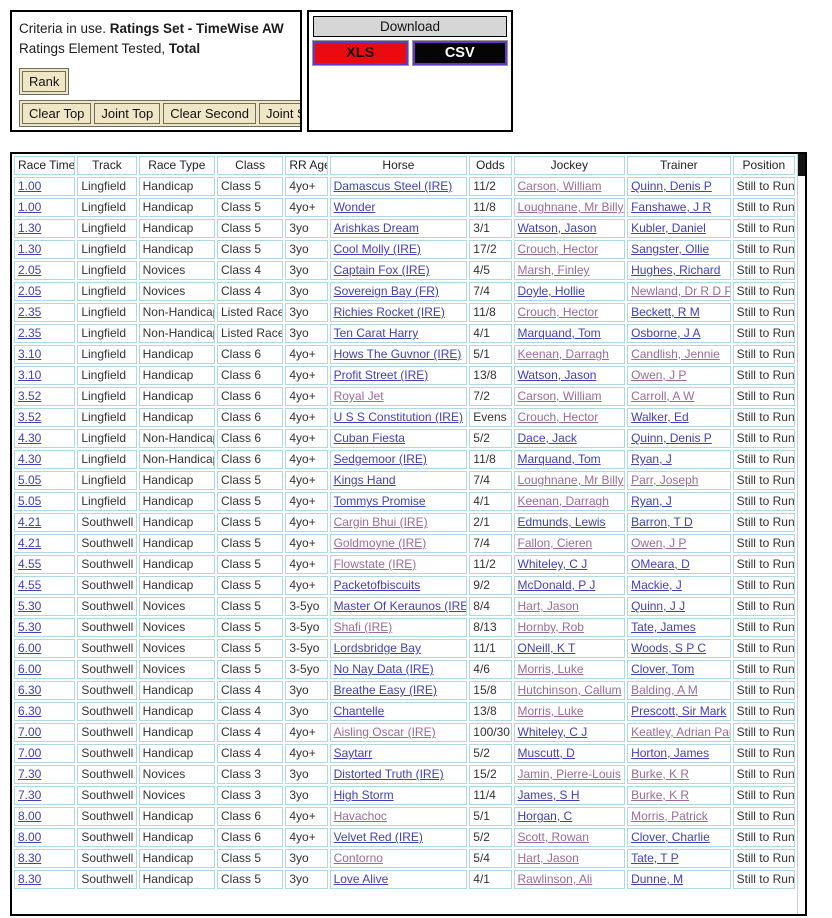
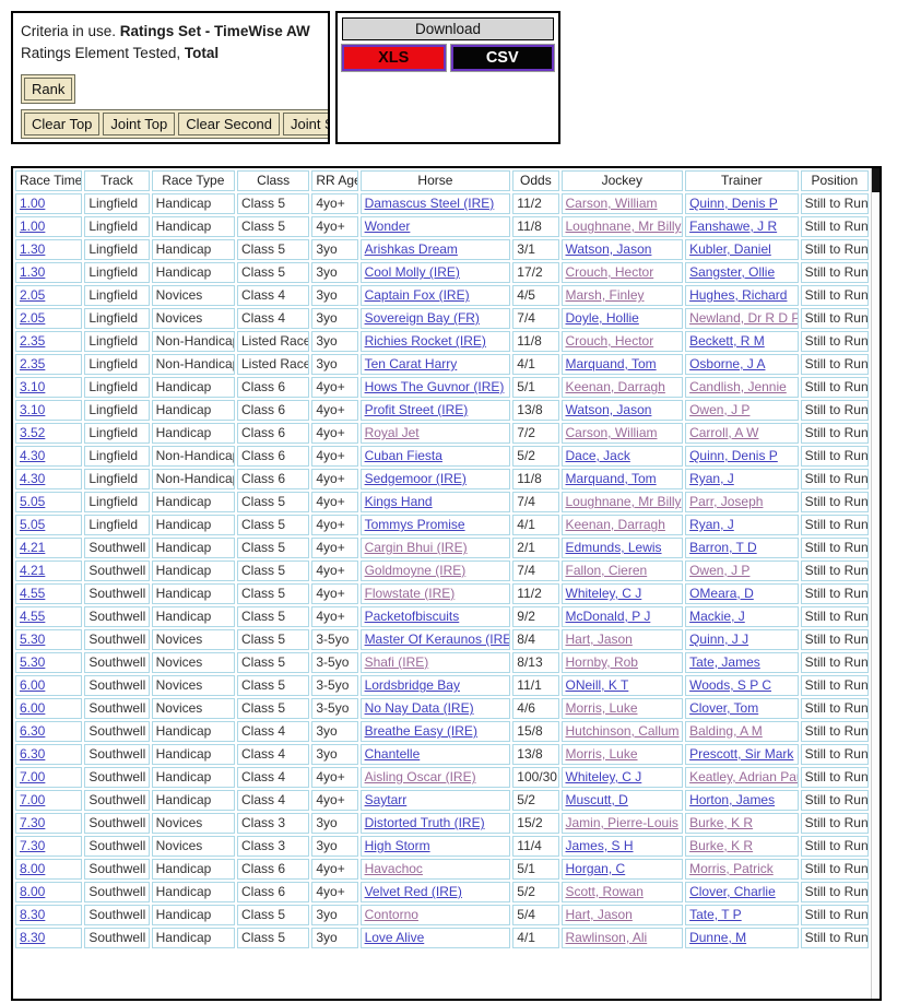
  Criteria in use. Ratings Set - TimeWise AW
  Ratings Element Tested, Total
  Rank
  Clear Top
  Joint Top
  Clear Second
  Download
  XLS
  CSV
  Race Time	Track	Race Type	Class	RR Age	Horse	Odds	Jockey	Trainer	Position
  1.00	Lingfield	Handicap	Class 5	4yo+	Damascus Steel (IRE)	11/2	Carson, William	Quinn, Denis P	Still to Run
  1.00	Lingfield	Handicap	Class 5	4yo+	Wonder	11/8	Loughnane, Mr Billy	Fanshawe, J R	Still to Run
  1.30	Lingfield	Handicap	Class 5	3yo	Arishkas Dream	3/1	Watson, Jason	Kubler, Daniel	Still to Run
  1.30	Lingfield	Handicap	Class 5	3yo	Cool Molly (IRE)	17/2	Crouch, Hector	Sangster, Ollie	Still to Run
  2.05	Lingfield	Novices	Class 4	3yo	Captain Fox (IRE)	4/5	Marsh, Finley	Hughes, Richard	Still to Run
  2.05	Lingfield	Novices	Class 4	3yo	Sovereign Bay (FR)	7/4	Doyle, Hollie	Newland, Dr R D P	Still to Run
  2.35	Lingfield	Non-Handica	Listed Race	3yo	Richies Rocket (IRE)	11/8	Crouch, Hector	Beckett, R M	Still to Run
  2.35	Lingfield	Non-Handica	Listed Race	3yo	Ten Carat Harry	4/1	Marquand, Tom	Osborne, J A	Still to Run
  3.10	Lingfield	Handicap	Class 6	4yo+	Hows The Guvnor (IRE)	5/1	Keenan, Darragh	Candlish, Jennie	Still to Run
  3.10	Lingfield	Handicap	Class 6	4yo+	Profit Street (IRE)	13/8	Watson, Jason	Owen, J P	Still to Run
  3.52	Lingfield	Handicap	Class 6	4yo+	Royal Jet	7/2	Carson, William	Carroll, A W	Still to Run
- 3.52	Lingfield	Handicap	Class 6	4yo+	U S S Constitution (IRE)	Evens	Crouch, Hector	Walker, Ed	Still to Run
  4.30	Lingfield	Non-Handica	Class 6	4yo+	Cuban Fiesta	5/2	Dace, Jack	Quinn, Denis P	Still to Run
  4.30	Lingfield	Non-Handica	Class 6	4yo+	Sedgemoor (IRE)	11/8	Marquand, Tom	Ryan, J	Still to Run
  5.05	Lingfield	Handicap	Class 5	4yo+	Kings Hand	7/4	Loughnane, Mr Billy	Parr, Joseph	Still to Run
  5.05	Lingfield	Handicap	Class 5	4yo+	Tommys Promise	4/1	Keenan, Darragh	Ryan, J	Still to Run
  4.21	Southwell	Handicap	Class 5	4yo+	Cargin Bhui (IRE)	2/1	Edmunds, Lewis	Barron, T D	Still to Run
  4.21	Southwell	Handicap	Class 5	4yo+	Goldmoyne (IRE)	7/4	Fallon, Cieren	Owen, J P	Still to Run
  4.55	Southwell	Handicap	Class 5	4yo+	Flowstate (IRE)	11/2	Whiteley, C J	OMeara, D	Still to Run
  4.55	Southwell	Handicap	Class 5	4yo+	Packetofbiscuits	9/2	McDonald, P J	Mackie, J	Still to Run
  5.30	Southwell	Novices	Class 5	3-5yo	Master Of Keraunos (IRE	8/4	Hart, Jason	Quinn, J J	Still to Run
  5.30	Southwell	Novices	Class 5	3-5yo	Shafi (IRE)	8/13	Hornby, Rob	Tate, James	Still to Run
  6.00	Southwell	Novices	Class 5	3-5yo	Lordsbridge Bay	11/1	ONeill, K T	Woods, S P C	Still to Run
  6.00	Southwell	Novices	Class 5	3-5yo	No Nay Data (IRE)	4/6	Morris, Luke	Clover, Tom	Still to Run
  6.30	Southwell	Handicap	Class 4	3yo	Breathe Easy (IRE)	15/8	Hutchinson, Callum	Balding, A M	Still to Run
  6.30	Southwell	Handicap	Class 4	3yo	Chantelle	13/8	Morris, Luke	Prescott, Sir Mark	Still to Run
  7.00	Southwell	Handicap	Class 4	4yo+	Aisling Oscar (IRE)	100/30	Whiteley, C J	Keatley, Adrian Pa	Still to Run
  7.00	Southwell	Handicap	Class 4	4yo+	Saytarr	5/2	Muscutt, D	Horton, James	Still to Run
  7.30	Southwell	Novices	Class 3	3yo	Distorted Truth (IRE)	15/2	Jamin, Pierre-Louis	Burke, K R	Still to Run
  7.30	Southwell	Novices	Class 3	3yo	High Storm	11/4	James, S H	Burke, K R	Still to Run
  8.00	Southwell	Handicap	Class 6	4yo+	Havachoc	5/1	Horgan, C	Morris, Patrick	Still to Run
  8.00	Southwell	Handicap	Class 6	4yo+	Velvet Red (IRE)	5/2	Scott, Rowan	Clover, Charlie	Still to Run
  8.30	Southwell	Handicap	Class 5	3yo	Contorno	5/4	Hart, Jason	Tate, T P	Still to Run
  8.30	Southwell	Handicap	Class 5	3yo	Love Alive	4/1	Rawlinson, Ali	Dunne, M	Still to Run
